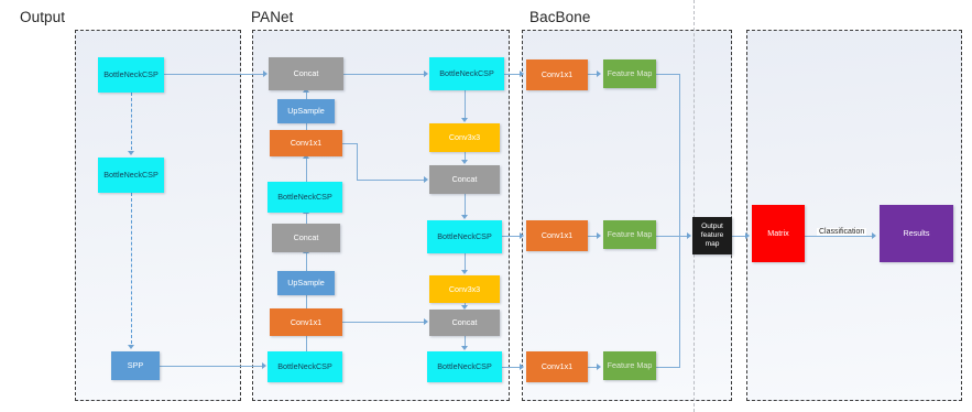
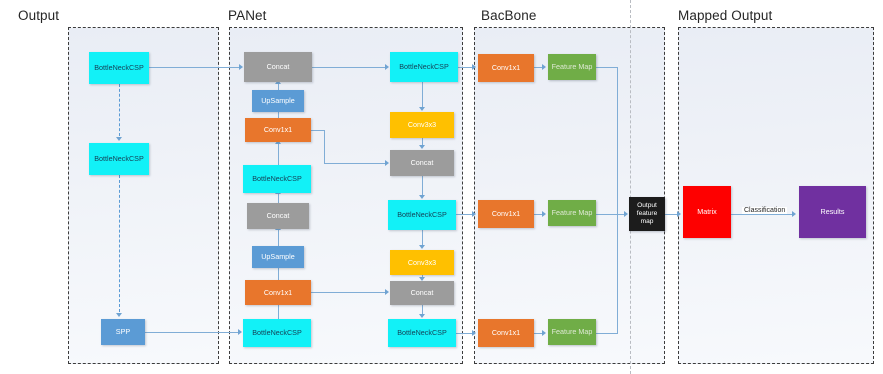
  Output
  PANet
  BacBone
+ Mapped Output
  BottleNeckCSP
  BottleNeckCSP
  SPP
  Concat
  UpSample
  Conv1x1
  BottleNeckCSP
  Concat
  UpSample
  Conv1x1
  BottleNeckCSP
  BottleNeckCSP
  Conv3x3
  Concat
  BottleNeckCSP
  Conv3x3
  Concat
  BottleNeckCSP
  Conv1x1
  Feature Map
  Conv1x1
  Feature Map
  Conv1x1
  Feature Map
  Matrix
  Results
